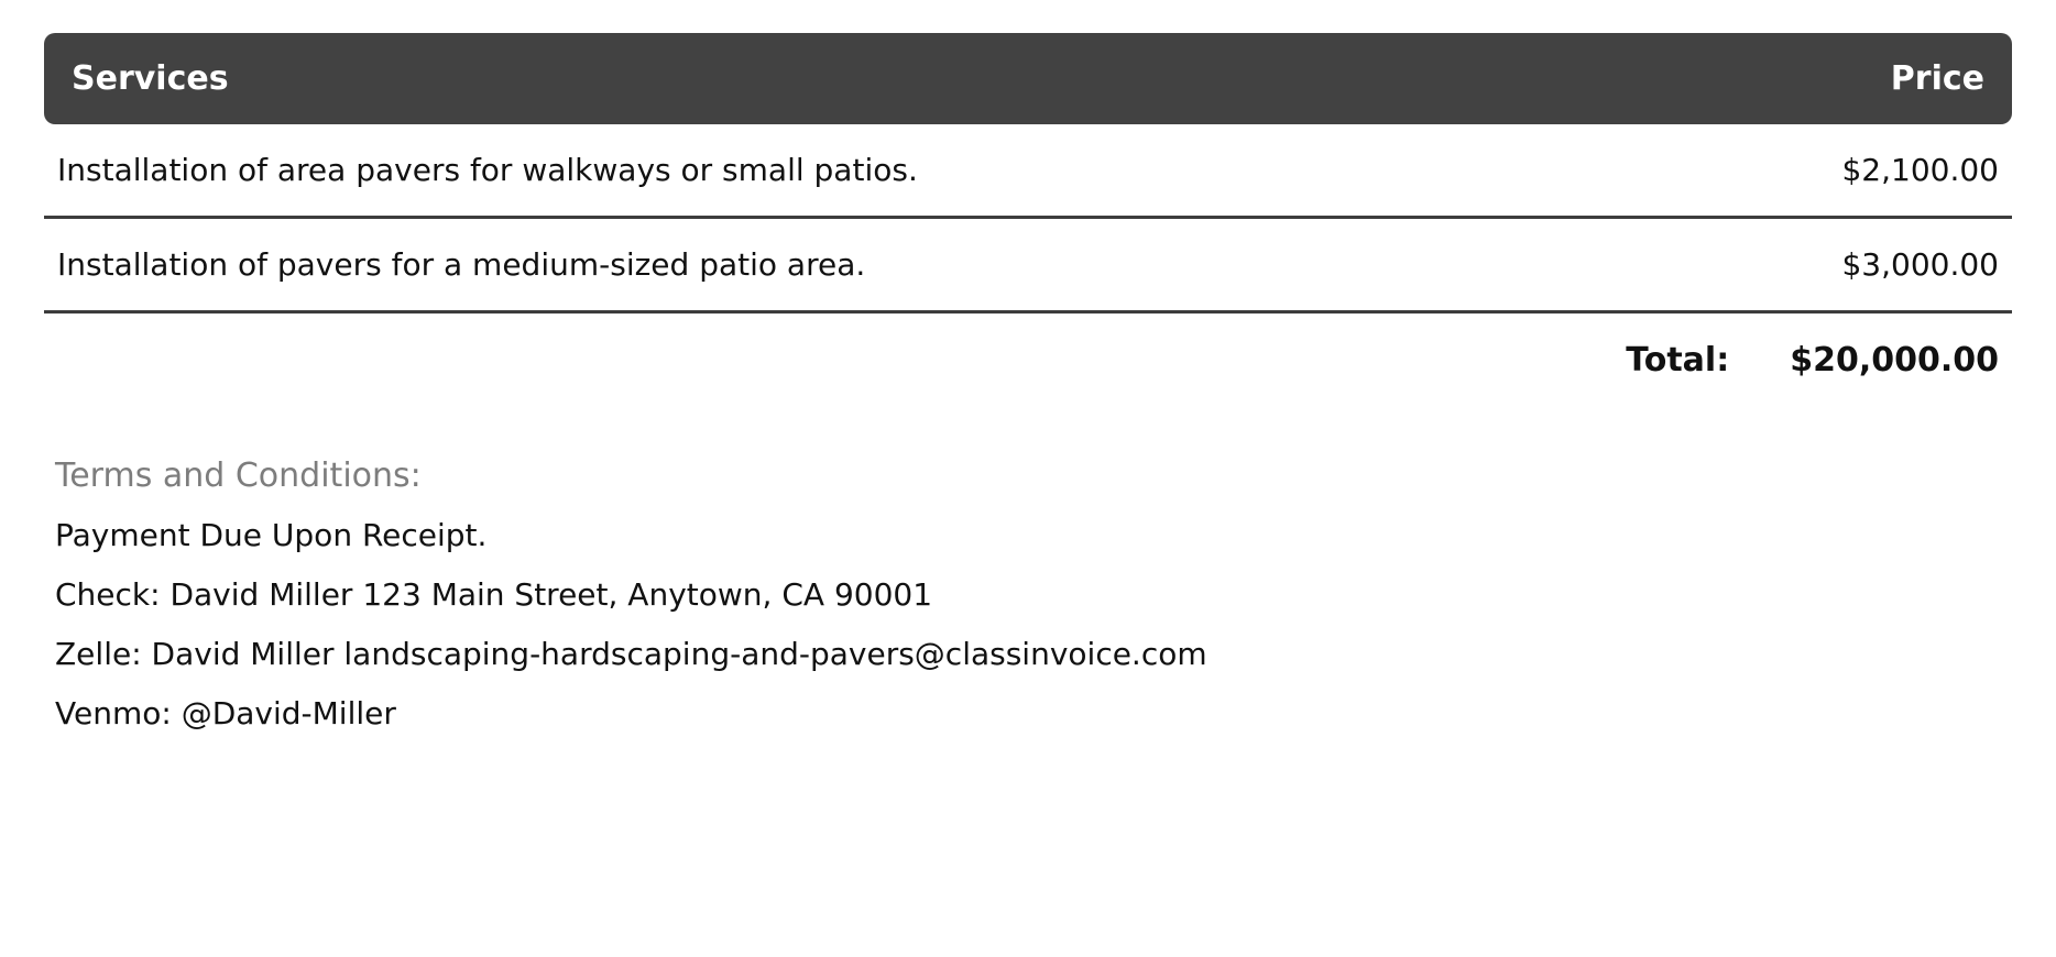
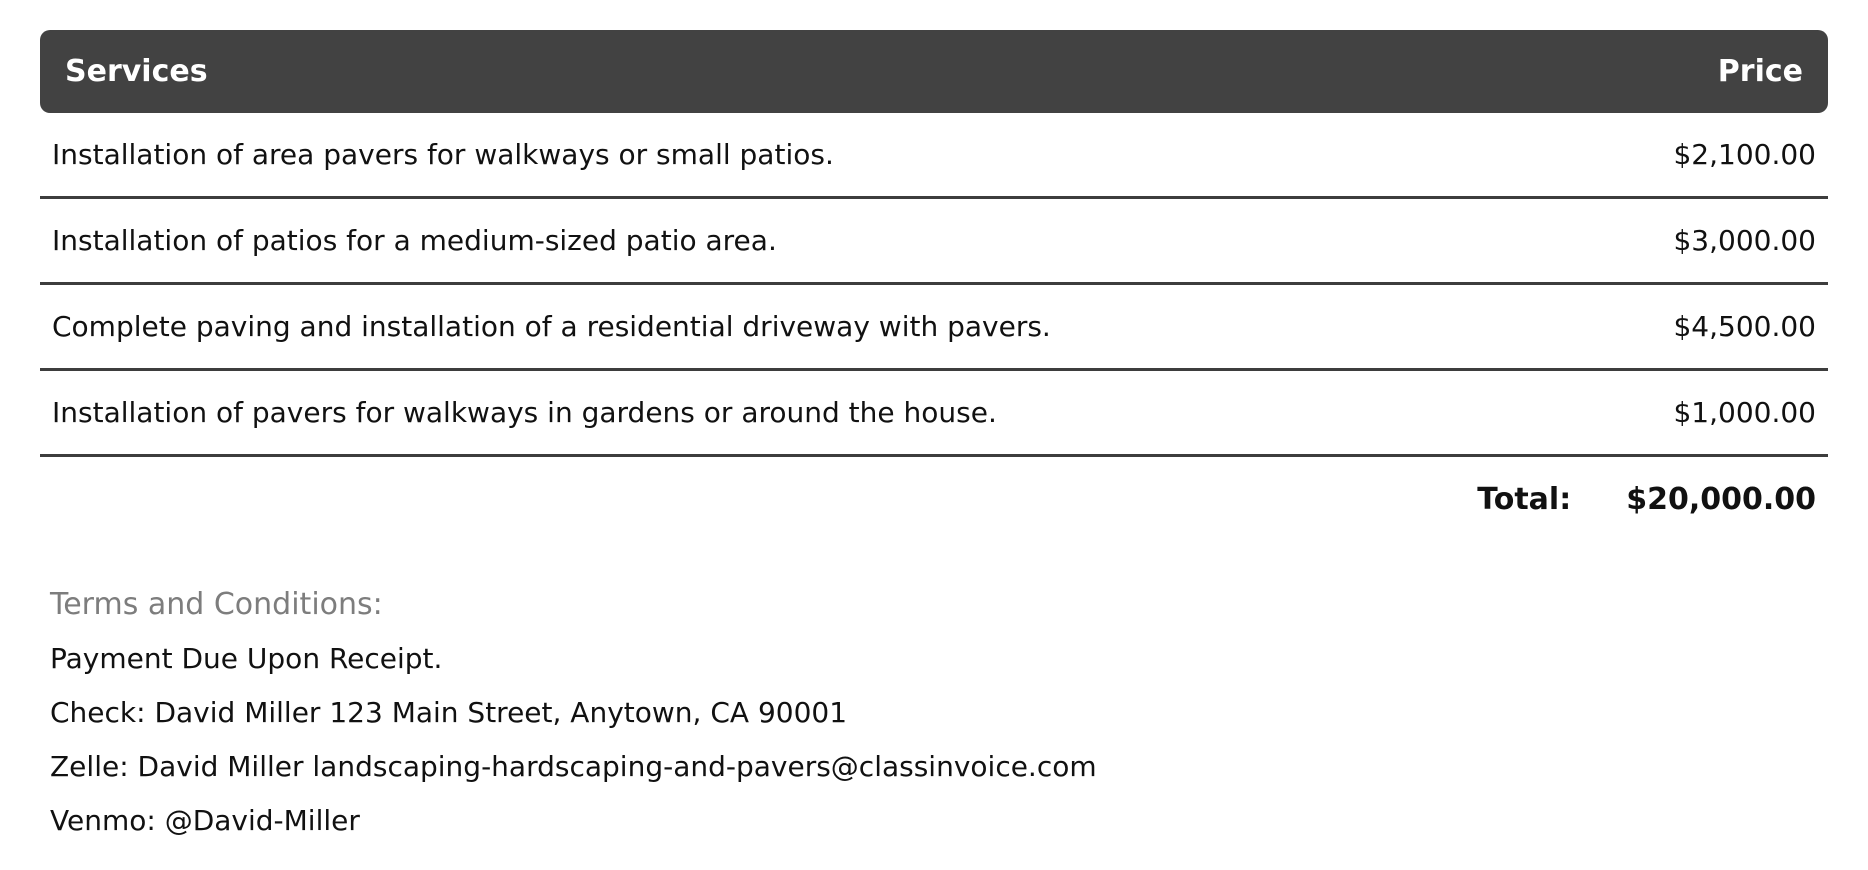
  Services
  Price
  Installation of area pavers for walkways or small patios.
  $2,100.00
- Installation of pavers for a medium-sized patio area.
+ Installation of patios for a medium-sized patio area.
  $3,000.00
+ Complete paving and installation of a residential driveway with pavers.
+ $4,500.00
+ Installation of pavers for walkways in gardens or around the house.
+ $1,000.00
  Total:
  $20,000.00
  Terms and Conditions:
  Payment Due Upon Receipt.
  Check: David Miller 123 Main Street, Anytown, CA 90001
  Zelle: David Miller landscaping-hardscaping-and-pavers@classinvoice.com
  Venmo: @David-Miller
